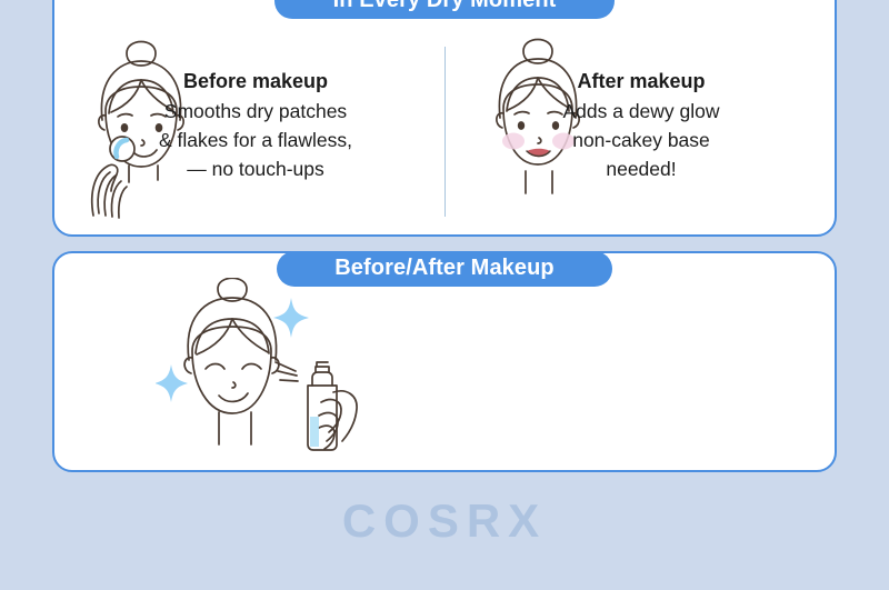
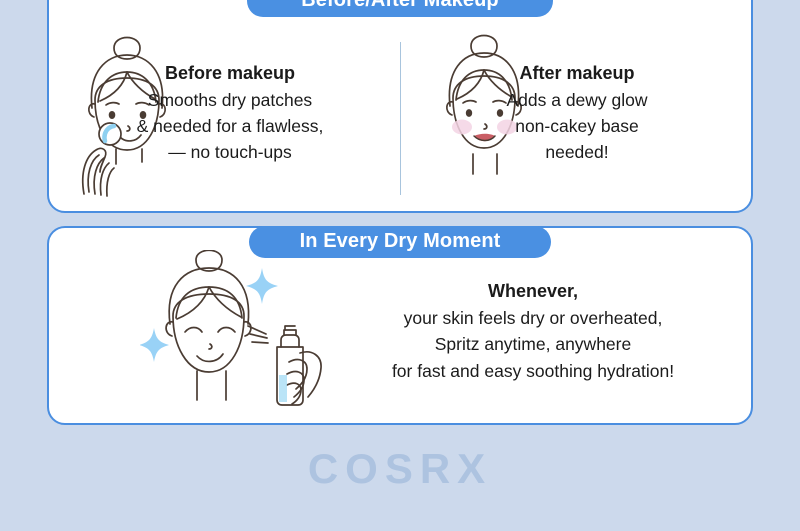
- In Every Dry Moment
+ Before/After Makeup
  Before makeup
  Smooths dry patches
- & flakes for a flawless,
+ & needed for a flawless,
  — no touch-ups
  After makeup
  Adds a dewy glow
  non-cakey base
  needed!
- Before/After Makeup
+ In Every Dry Moment
+ Whenever,
+ your skin feels dry or overheated,
+ Spritz anytime, anywhere
+ for fast and easy soothing hydration!
  COSRX
